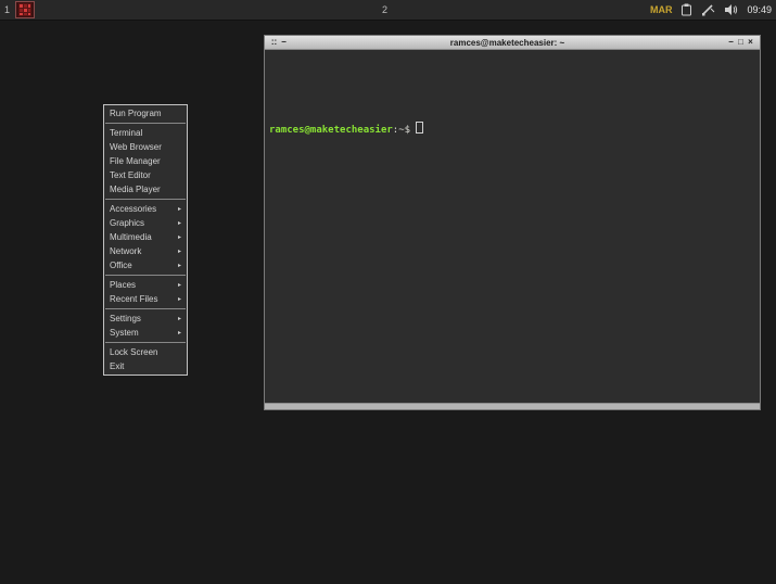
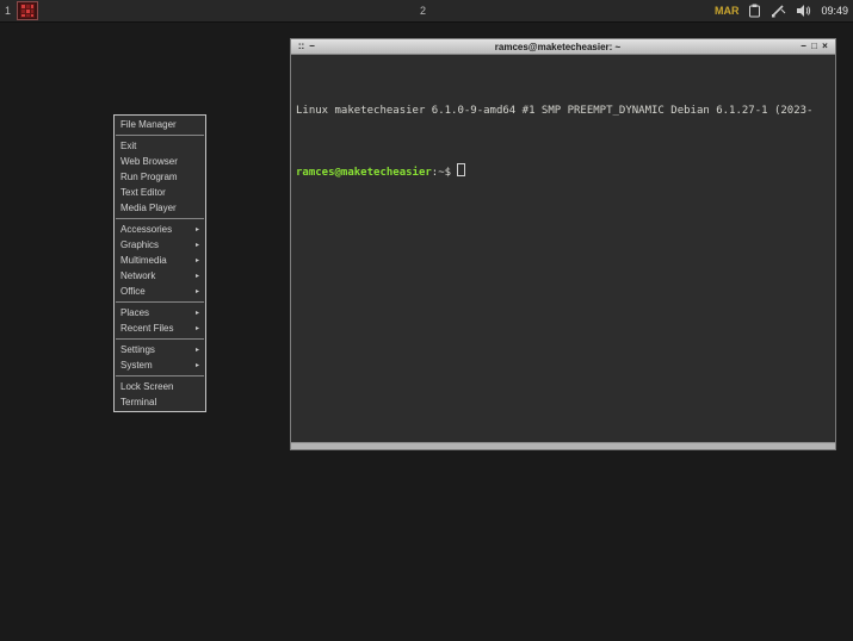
  1
  2
  MAR
  09:49
- Run Program
+ File Manager
- Terminal
+ Exit
  Web Browser
- File Manager
+ Run Program
  Text Editor
  Media Player
  Accessories
  Graphics
  Multimedia
  Network
  Office
  Places
  Recent Files
  Settings
  System
  Lock Screen
- Exit
+ Terminal
  ::
  −
  ramces@maketecheasier: ~
  −
  □
  ×
+ Linux maketecheasier 6.1.0-9-amd64 #1 SMP PREEMPT_DYNAMIC Debian 6.1.27-1 (2023-
  ramces@maketecheasier:~$
